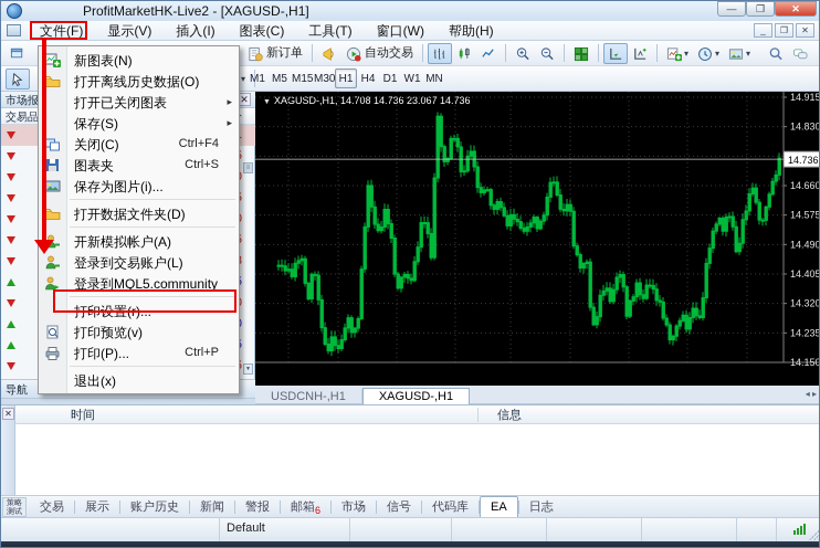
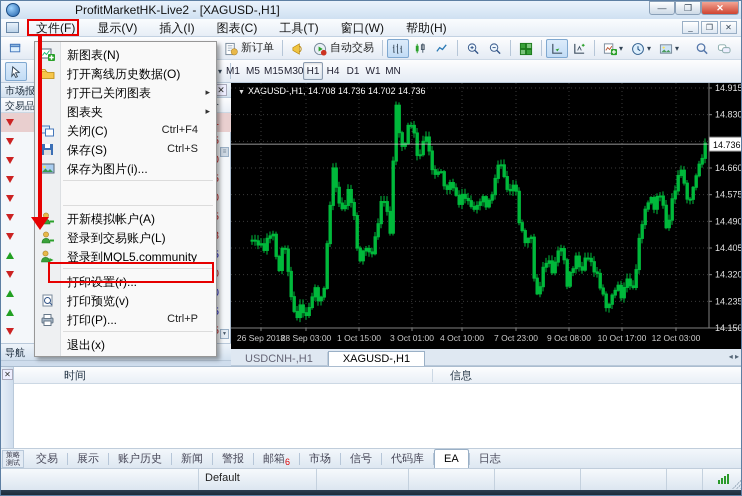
  ProfitMarketHK-Live2 - [XAGUSD-,H1]
  —
  ❐
  ✕
  文件(F) 显示(V) 插入(I) 图表(C) 工具(T) 窗口(W) 帮助(H)
  _
  ❐
  ✕
  新订单
  自动交易
  ▾
  ▾
  ▾
  ▾
  M1 M5 M15M30 H1 H4 D1 W1 MN
  市场报
  ✕
  交易品
  导航
- XAGUSD-,H1, 14.708 14.736 23.067 14.736
+ XAGUSD-,H1, 14.708 14.736 14.702 14.736
  14.915
  14.830
  14.660
  14.575
  14.490
  14.405
  14.320
  14.235
  14.150
  14.736
+ 26 Sep 2018
+ 28 Sep 03:00
+ 1 Oct 15:00
+ 3 Oct 01:00
+ 4 Oct 10:00
+ 7 Oct 23:00
+ 9 Oct 08:00
+ 10 Oct 17:00
+ 12 Oct 03:00
  ◂ ▸
  USDCNH-,H1 XAGUSD-,H1
  ✕
  时间
  信息
  交易 展示 账户历史 新闻 警报 邮箱6 市场 信号 代码库 EA 日志
  Default
  新图表(N)
  打开离线历史数据(O)
  打开已关闭图表
  ▸
- 保存(S)
+ 图表夹
  ▸
  关闭(C)
  Ctrl+F4
- 图表夹
+ 保存(S)
  Ctrl+S
  保存为图片(i)...
- 打开数据文件夹(D)
  开新模拟帐户(A)
  登录到交易账户(L)
  登录到MQL5.community
  打印设置(r)...
  打印预览(v)
  打印(P)...
  Ctrl+P
  退出(x)
